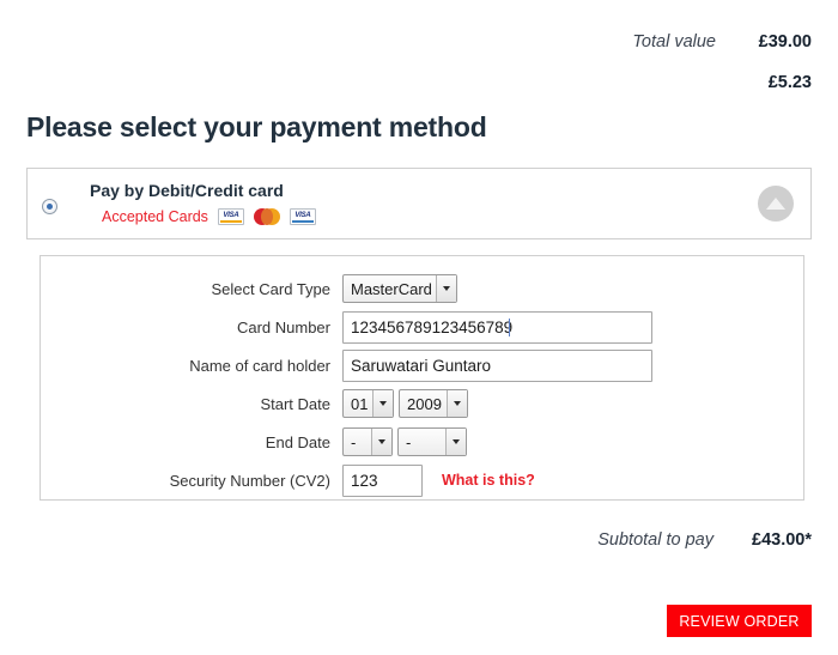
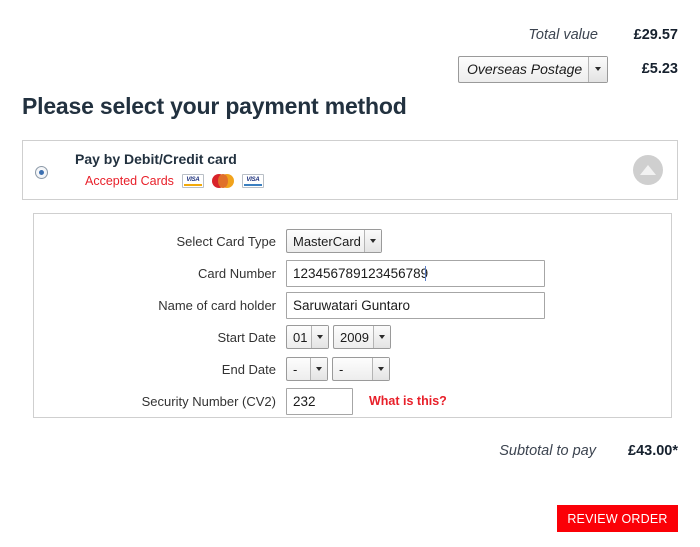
  Total value
- £39.00
+ £29.57
+ Overseas Postage
  £5.23
  Please select your payment method
  Pay by Debit/Credit card
  Accepted Cards
  Select Card Type
  MasterCard
  Card Number
  12345678912345678
  Name of card holder
  Saruwatari Guntaro
  Start Date
  01
  2009
  End Date
  -
  -
  Security Number (CV2)
- 123
+ 232
  What is this?
  Subtotal to pay
  £43.00*
  REVIEW ORDER
